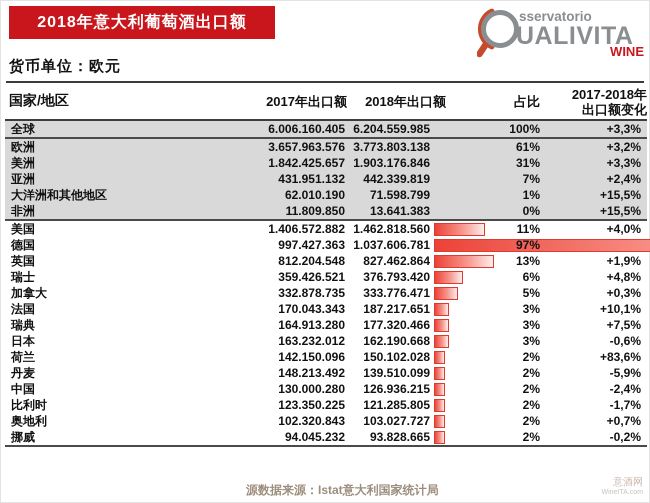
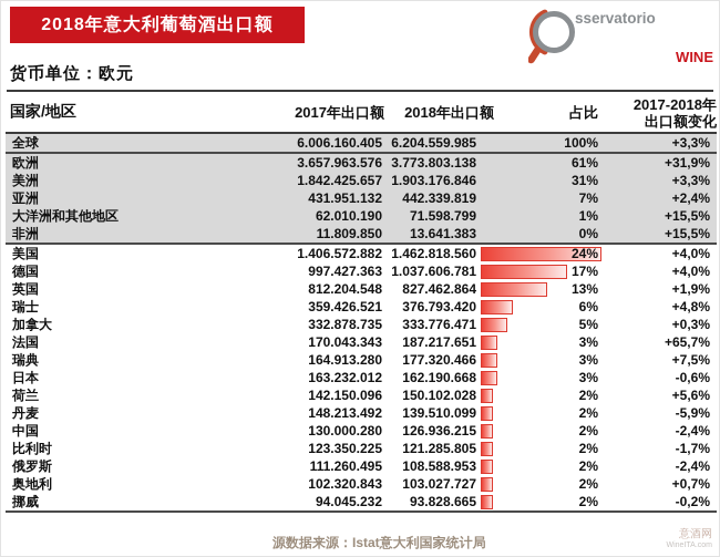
  2018年意大利葡萄酒出口额
  sservatorio
- UALIVITA
  WINE
  货币单位：欧元
  国家/地区	2017年出口额	2018年出口额	占比	2017-2018年 出口额变化
  全球	6.006.160.405	6.204.559.985	100%	+3,3%
- 欧洲	3.657.963.576	3.773.803.138	61%	+3,2%
+ 欧洲	3.657.963.576	3.773.803.138	61%	+31,9%
  美洲	1.842.425.657	1.903.176.846	31%	+3,3%
  亚洲	431.951.132	442.339.819	7%	+2,4%
  大洋洲和其他地区	62.010.190	71.598.799	1%	+15,5%
  非洲	11.809.850	13.641.383	0%	+15,5%
- 美国	1.406.572.882	1.462.818.560	11%	+4,0%
+ 美国	1.406.572.882	1.462.818.560	24%	+4,0%
- 德国	997.427.363	1.037.606.781	97%
+ 德国	997.427.363	1.037.606.781	17%	+4,0%
  英国	812.204.548	827.462.864	13%	+1,9%
  瑞士	359.426.521	376.793.420	6%	+4,8%
  加拿大	332.878.735	333.776.471	5%	+0,3%
- 法国	170.043.343	187.217.651	3%	+10,1%
+ 法国	170.043.343	187.217.651	3%	+65,7%
  瑞典	164.913.280	177.320.466	3%	+7,5%
  日本	163.232.012	162.190.668	3%	-0,6%
- 荷兰	142.150.096	150.102.028	2%	+83,6%
+ 荷兰	142.150.096	150.102.028	2%	+5,6%
  丹麦	148.213.492	139.510.099	2%	-5,9%
  中国	130.000.280	126.936.215	2%	-2,4%
  比利时	123.350.225	121.285.805	2%	-1,7%
+ 俄罗斯	111.260.495	108.588.953	2%	-2,4%
  奥地利	102.320.843	103.027.727	2%	+0,7%
  挪威	94.045.232	93.828.665	2%	-0,2%
  源数据来源：Istat意大利国家统计局
  意酒网
